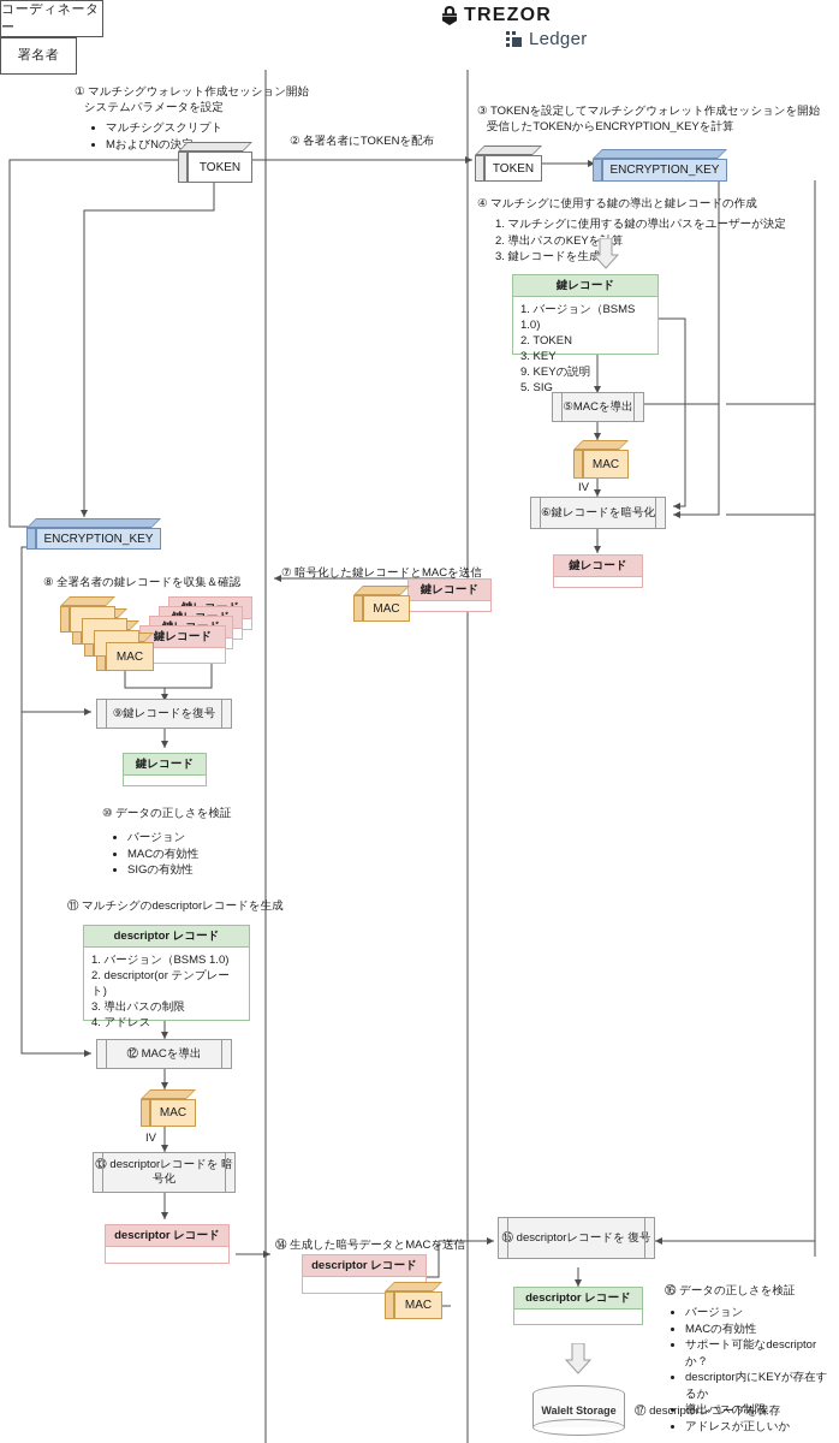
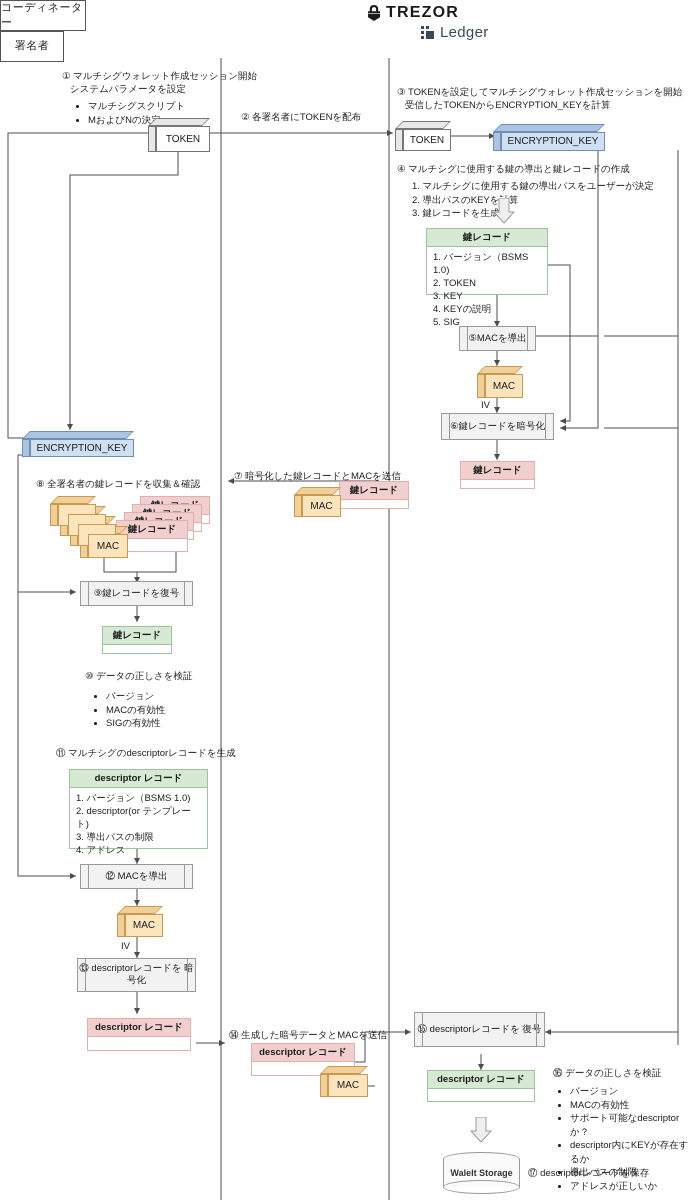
  TREZOR
  Ledger
  コーディネーター
  署名者
  ① マルチシグウォレット作成セッション開始
  システムパラメータを設定
  マルチシグスクリプト
  MおよびNの決
  TOKEN
  ② 各署名者にTOKENを配布
  ③ TOKENを設定してマルチシグウォレット作成セッションを開始
  受信したTOKENからENCRYPTION_KEYを計算
  TOKEN
  ENCRYPTION_KEY
  ④ マルチシグに使用する鍵の導出と鍵レコードの作成
  1. マルチシグに使用する鍵の導出パスをユーザーが決定
  2. 導出パスのKEYを算
  3. 鍵レコードを生
  鍵レコード
  1. バージョン（BSMS 1.0)
  2. TOKEN
  3. KEY
- 9. KEYの説明
+ 4. KEYの説明
  5. SIG
  ⑤MACを導出
  MAC
  IV
  ⑥鍵レコードを暗号化
  鍵レコード
  ENCRYPTION_KEY
  ⑦ 暗号化した鍵レコードとMACを送信
  MAC
  鍵レコード
  ⑧ 全署名者の鍵レコードを収集＆確認
  鍵レコード
  MAC
  ⑨鍵レコードを復号
  鍵レコード
  ⑩ データの正しさを検証
  バージョン
  MACの有効性
  SIGの有効性
  ⑪ マルチシグのdescriptorレコードを生成
  descriptor レコード
  1. バージョン（BSMS 1.0)
  2. descriptor(or テンプレート)
  3. 導出パスの制限
  4. アドレス
  ⑫ MACを導出
  MAC
  IV
  ⑬ descriptorレコードを 暗号化
  descriptor レコード
  ⑭ 生成した暗号データとMACを送信
  descriptor レコード
  MAC
  ⑮ descriptorレコードを 復号
  descriptor レコード
  ⑯ データの正しさを検証
  バージョン
  MACの有効性
  サポート可能なdescriptorか？
  descriptor内にKEYが存在するか
  導出パスの制限
  アドレスが正しいか
  Walelt Storage
  ⑰ descriptorレコードを保存
